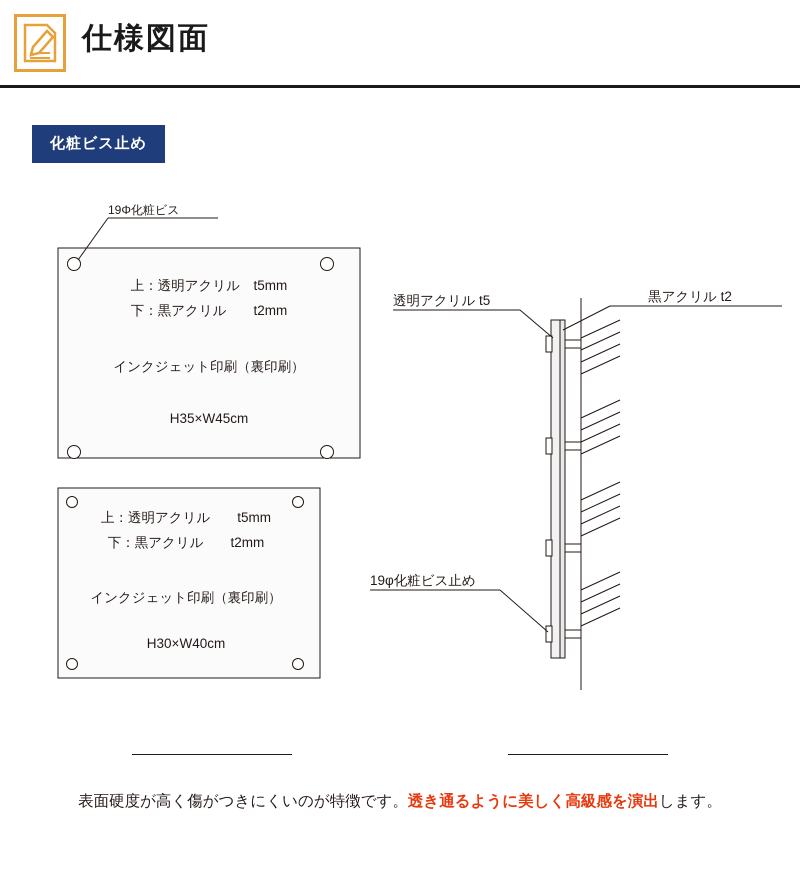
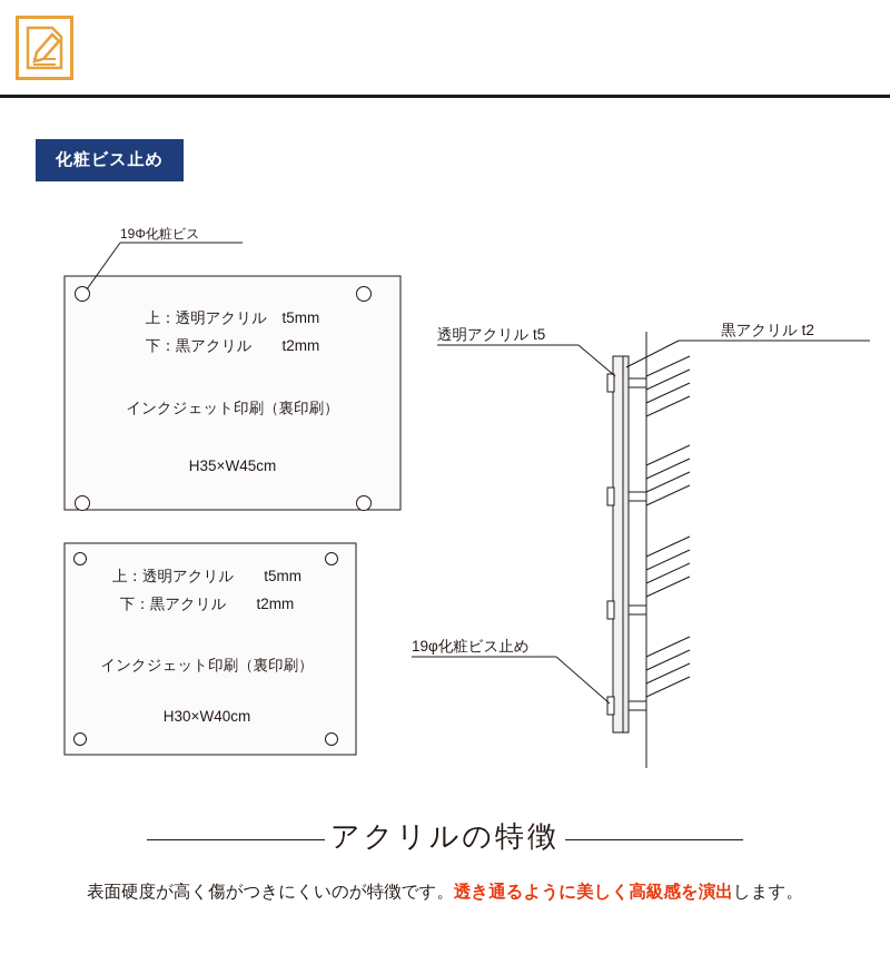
- 仕様図面
  化粧ビス止め
  19Φ化粧ビス
  上：透明アクリル t5mm
  下：黒アクリル t2mm
  インクジェット印刷（裏印刷）
  H35×W45cm
  上：透明アクリル t5mm
  下：黒アクリル t2mm
  インクジェット印刷（裏印刷）
  H30×W40cm
  透明アクリル t5
  黒アクリル t2
  19φ化粧ビス止め
+ アクリルの特徴
  表面硬度が高く傷がつきにくいのが特徴です。透き通るように美しく高級感を演出します。
